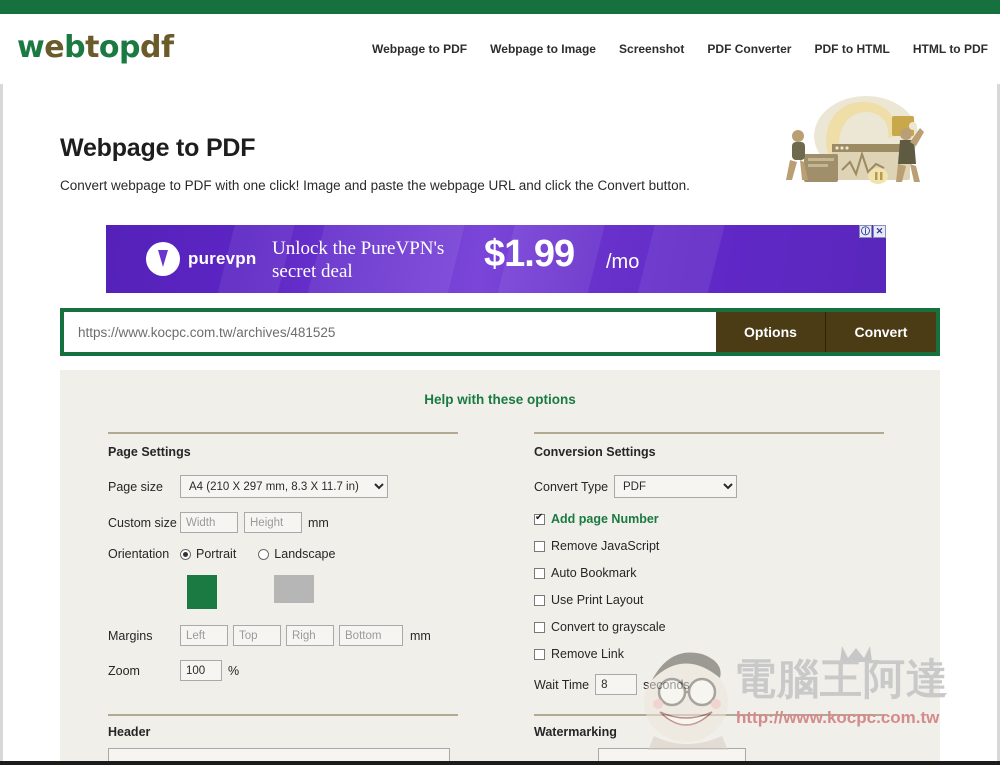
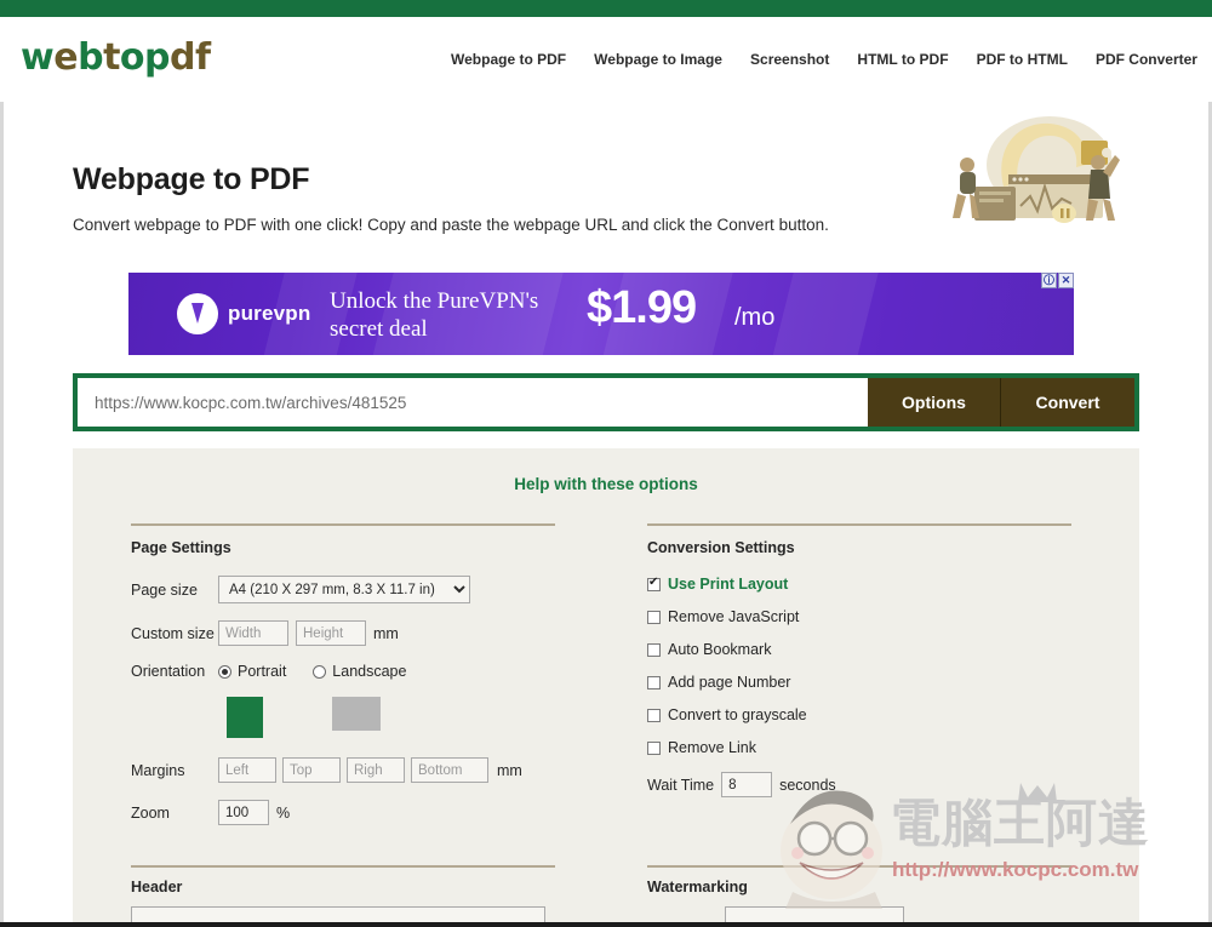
  webtopdf
  Webpage to PDF
  Webpage to Image
  Screenshot
- PDF Converter
+ HTML to PDF
  PDF to HTML
- HTML to PDF
+ PDF Converter
  Webpage to PDF
- Convert webpage to PDF with one click! Image and paste the webpage URL and click the Convert button.
+ Convert webpage to PDF with one click! Copy and paste the webpage URL and click the Convert button.
  purevpn
  Unlock the PureVPN's
  secret deal
  $1.99
  /mo
  ⓘ
  ✕
  https://www.kocpc.com.tw/archives/481525
  Options
  Convert
  Help with these options
  Page Settings
  Page size
  A4 (210 X 297 mm, 8.3 X 11.7 in)
  Custom size
  Width
  Height
  mm
  Orientation
  Portrait
  Landscape
  Margins
  Left
  Top
  Righ
  Bottom
  mm
  Zoom
  100
  %
  Conversion Settings
- Convert Type
- PDF
- Add page Number
+ Use Print Layout
  Remove JavaScript
  Auto Bookmark
- Use Print Layout
+ Add page Number
  Convert to grayscale
  Remove Link
  Wait Time
  8
  seconds
  Header
  Watermarking
  電腦王阿達
  http://www.kocpc.com.tw
